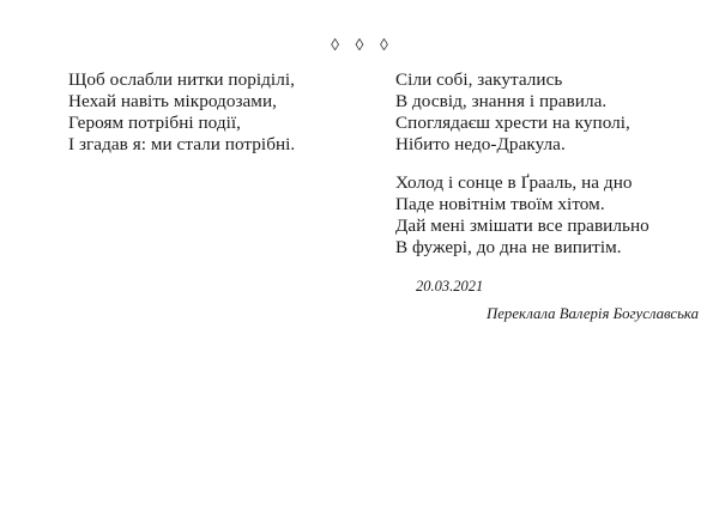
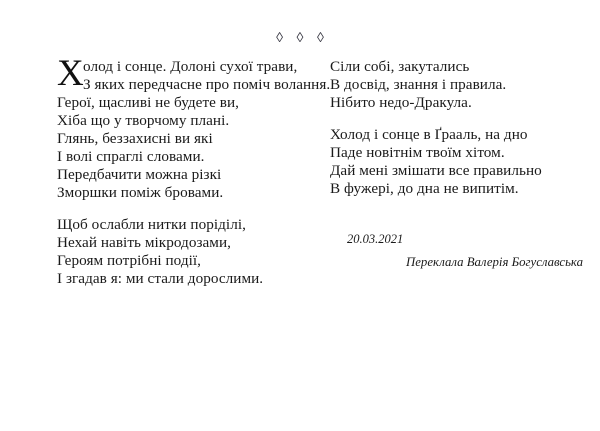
  ◊ ◊ ◊
+ Х
+ олод і сонце. Долоні сухої трави,
+ З яких передчасне про поміч волання.
+ Герої, щасливі не будете ви,
+ Хіба що у творчому плані.
+ Глянь, беззахисні ви які
+ І волі спраглі словами.
+ Передбачити можна різкі
+ Зморшки поміж бровами.
  Щоб ослабли нитки поріділі,
  Нехай навіть мікродозами,
  Героям потрібні події,
- І згадав я: ми стали потрібні.
+ І згадав я: ми стали дорослими.
  Сіли собі, закутались
  В досвід, знання і правила.
- Споглядаєш хрести на куполі,
  Нібито недо-Дракула.
  Холод і сонце в Ґрааль, на дно
  Паде новітнім твоїм хітом.
  Дай мені змішати все правильно
  В фужері, до дна не випитім.
  20.03.2021
  Переклала Валерія Богуславська
